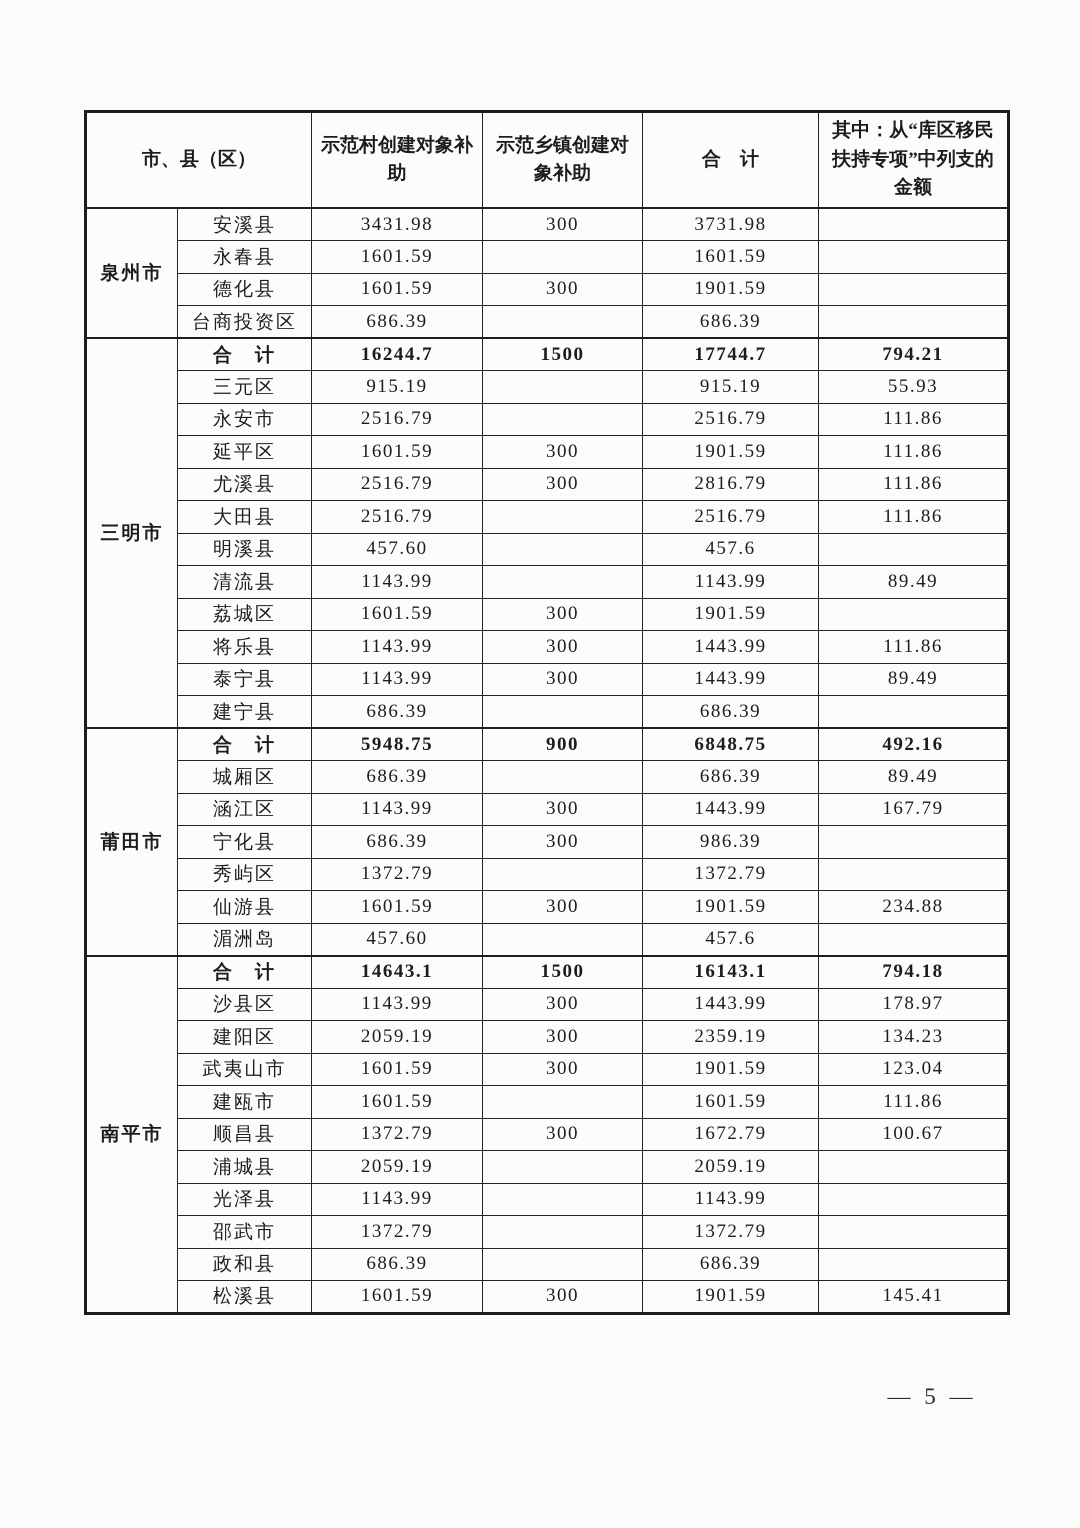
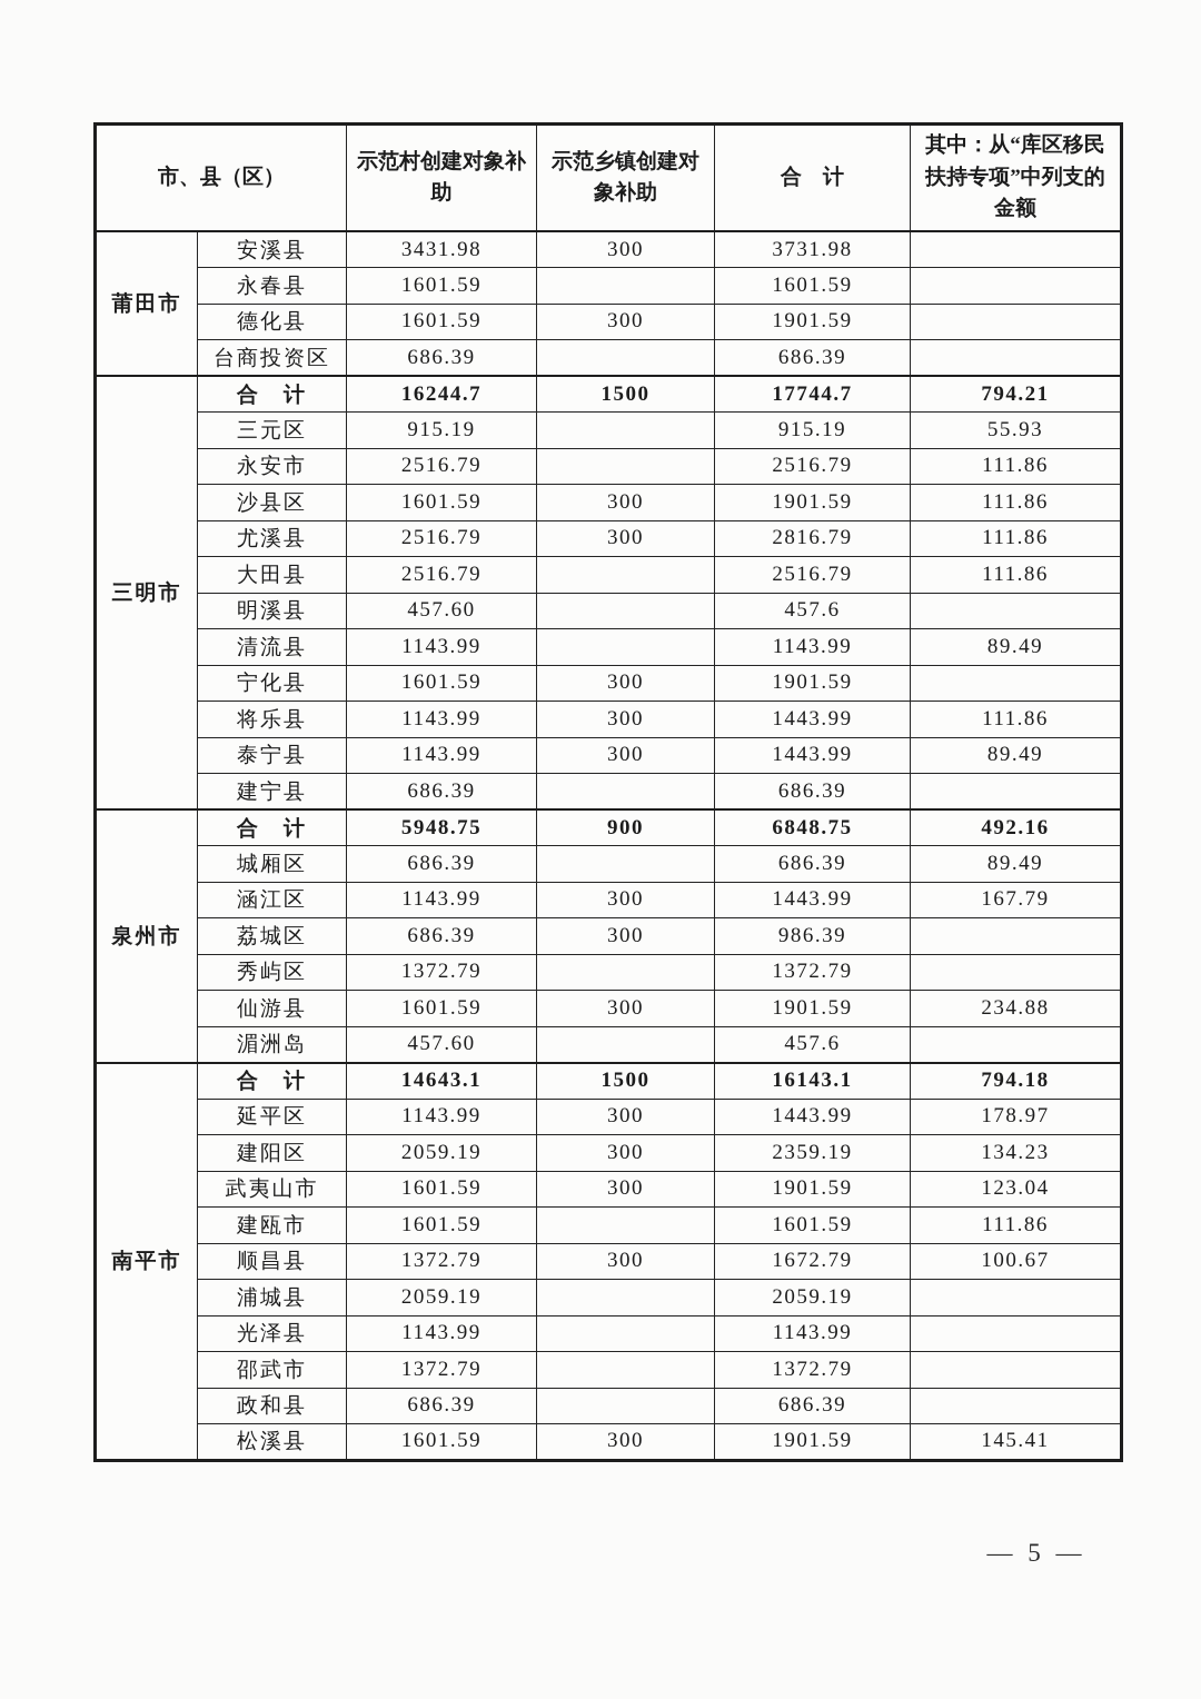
  市、县（区）	示范村创建对象补助	示范乡镇创建对象补助	合 计	其中：从“库区移民扶持专项”中列支的金额
- 泉州市	安溪县	3431.98	300	3731.98
+ 莆田市	安溪县	3431.98	300	3731.98
  永春县	1601.59		1601.59
  德化县	1601.59	300	1901.59
  台商投资区	686.39		686.39
  三明市	合 计	16244.7	1500	17744.7	794.21
  三元区	915.19		915.19	55.93
  永安市	2516.79		2516.79	111.86
- 延平区	1601.59	300	1901.59	111.86
+ 沙县区	1601.59	300	1901.59	111.86
  尤溪县	2516.79	300	2816.79	111.86
  大田县	2516.79		2516.79	111.86
  明溪县	457.60		457.6
  清流县	1143.99		1143.99	89.49
- 荔城区	1601.59	300	1901.59
+ 宁化县	1601.59	300	1901.59
  将乐县	1143.99	300	1443.99	111.86
  泰宁县	1143.99	300	1443.99	89.49
  建宁县	686.39		686.39
- 莆田市	合 计	5948.75	900	6848.75	492.16
+ 泉州市	合 计	5948.75	900	6848.75	492.16
  城厢区	686.39		686.39	89.49
  涵江区	1143.99	300	1443.99	167.79
- 宁化县	686.39	300	986.39
+ 荔城区	686.39	300	986.39
  秀屿区	1372.79		1372.79
  仙游县	1601.59	300	1901.59	234.88
  湄洲岛	457.60		457.6
  南平市	合 计	14643.1	1500	16143.1	794.18
- 沙县区	1143.99	300	1443.99	178.97
+ 延平区	1143.99	300	1443.99	178.97
  建阳区	2059.19	300	2359.19	134.23
  武夷山市	1601.59	300	1901.59	123.04
  建瓯市	1601.59		1601.59	111.86
  顺昌县	1372.79	300	1672.79	100.67
  浦城县	2059.19		2059.19
  光泽县	1143.99		1143.99
  邵武市	1372.79		1372.79
  政和县	686.39		686.39
  松溪县	1601.59	300	1901.59	145.41
  — 5 —
